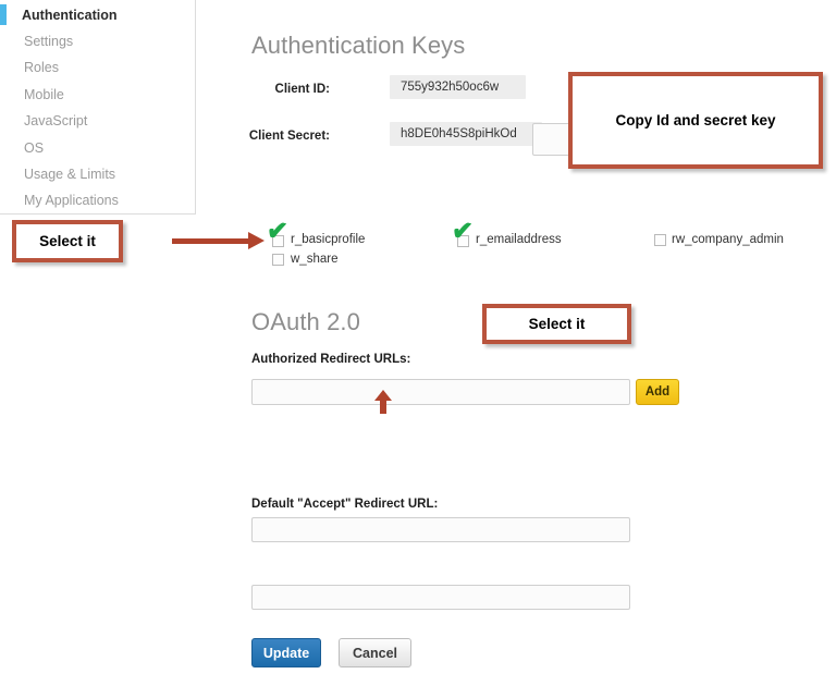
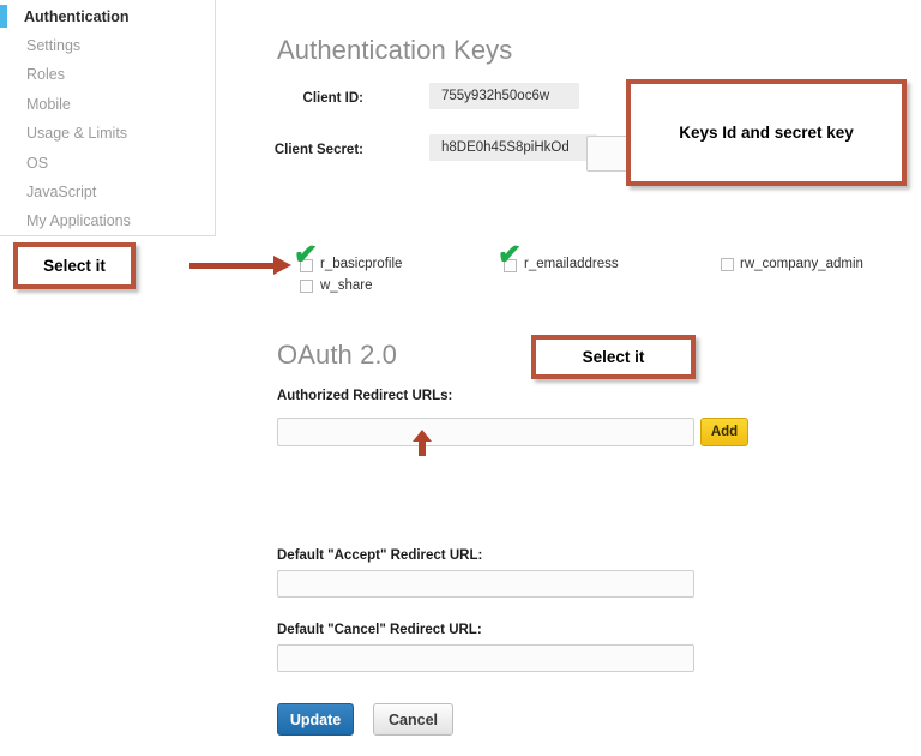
  Authentication
  Settings
  Roles
  Mobile
- JavaScript
+ Usage & Limits
  OS
- Usage & Limits
+ JavaScript
  My Applications
  Authentication Keys
  Client ID:
  755y932h50oc6w
  Client Secret:
  h8DE0h45S8piHkOd
- Copy Id and secret key
+ Keys Id and secret key
  r_basicprofile
  w_share
  r_emailaddress
  rw_company_admin
  Select it
  OAuth 2.0
  Select it
  Authorized Redirect URLs:
  Add
  Default "Accept" Redirect URL:
+ Default "Cancel" Redirect URL:
  Update
  Cancel
